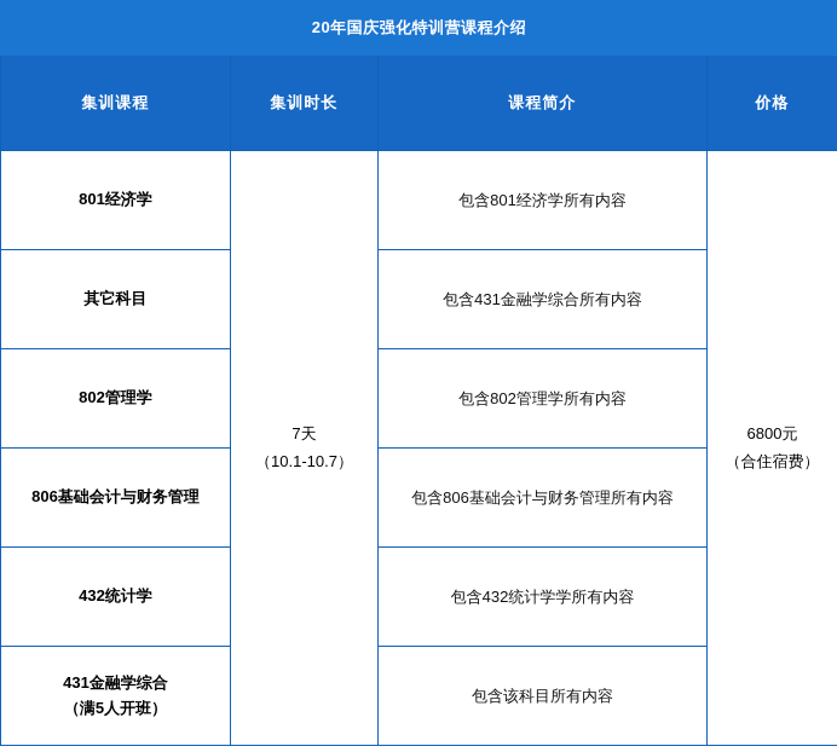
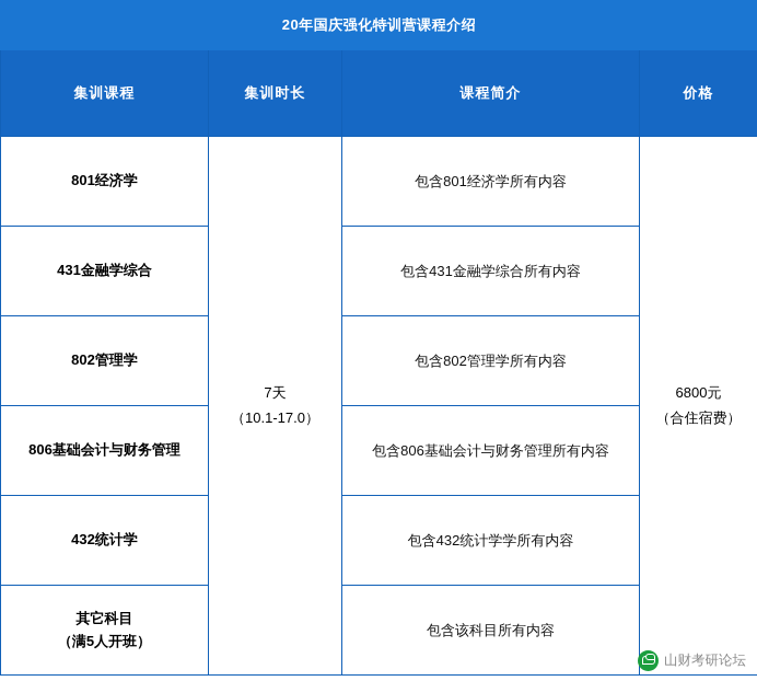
  20年国庆强化特训营课程介绍
  集训课程	集训时长	课程简介	价格
- 801经济学	7天 （10.1-10.7）	包含801经济学所有内容	6800元 （合住宿费）
+ 801经济学	7天 （10.1-17.0）	包含801经济学所有内容	6800元 （合住宿费）
- 其它科目	包含431金融学综合所有内容
+ 431金融学综合	包含431金融学综合所有内容
  802管理学	包含802管理学所有内容
  806基础会计与财务管理	包含806基础会计与财务管理所有内容
  432统计学	包含432统计学学所有内容
- 431金融学综合 （满5人开班）	包含该科目所有内容
+ 其它科目 （满5人开班）	包含该科目所有内容
+ 山财考研论坛
